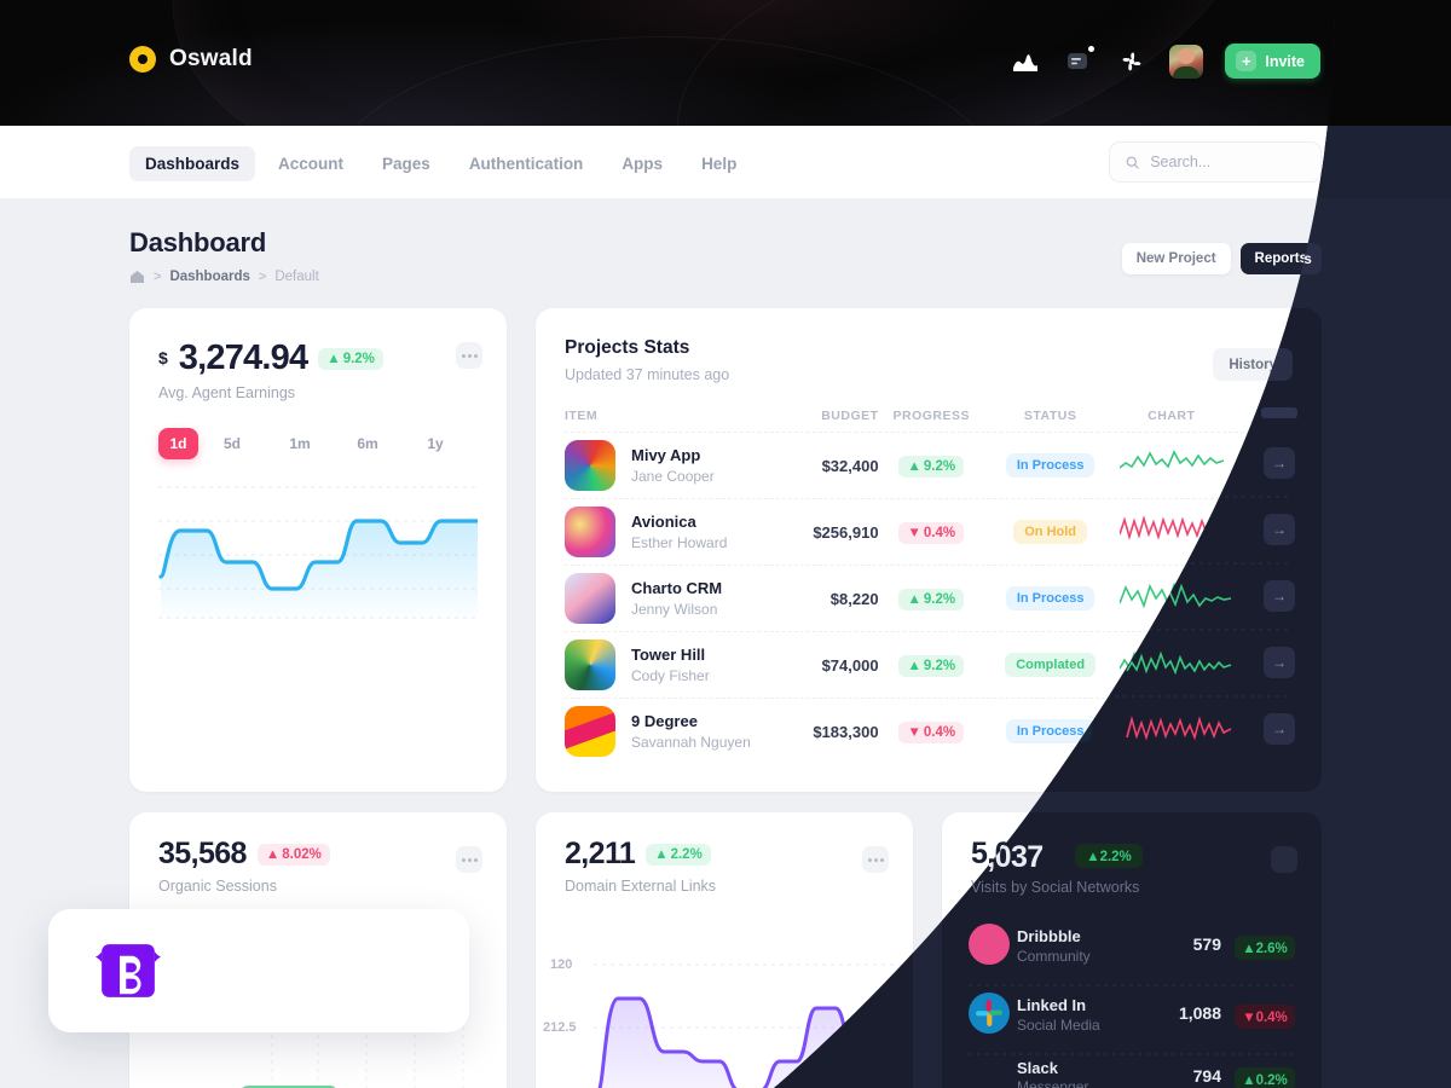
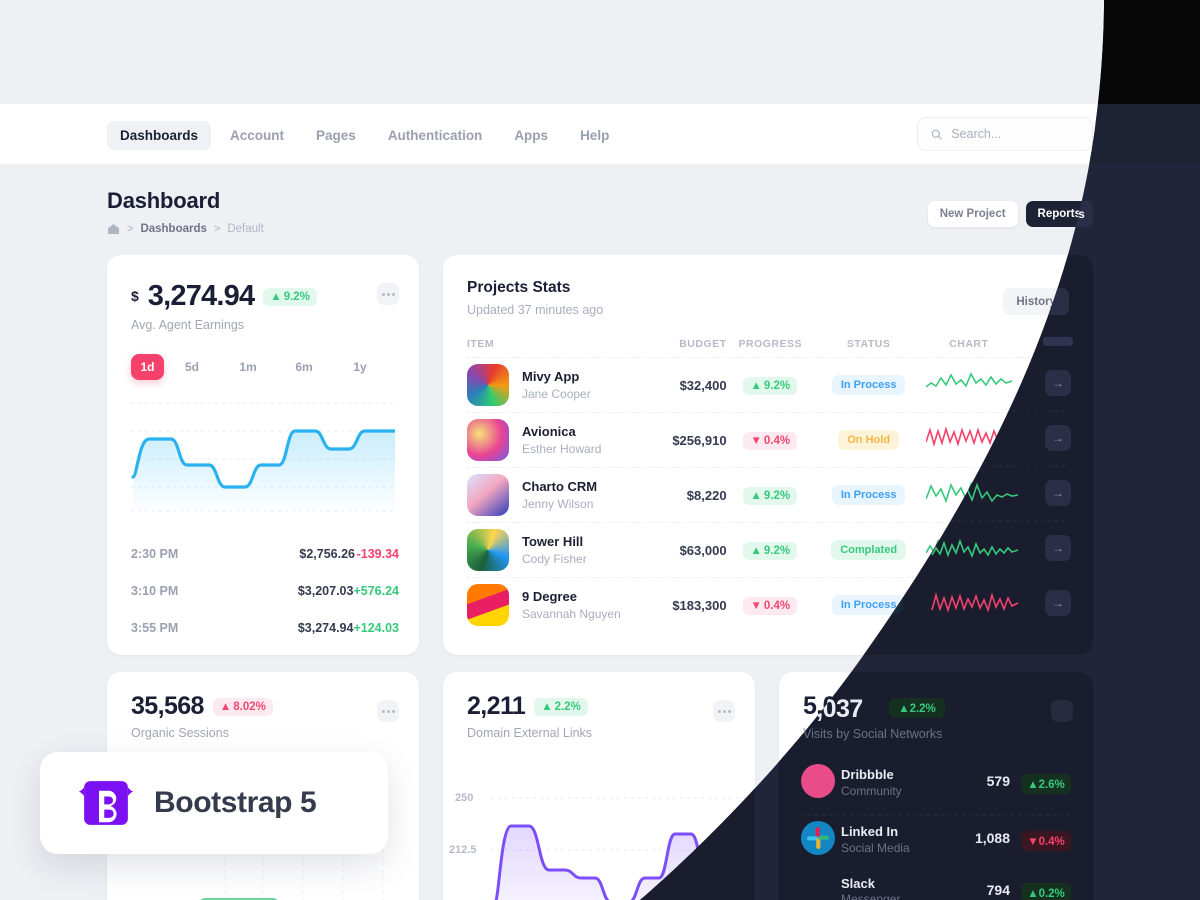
- Oswald
- +
- Invite
  Dashboards
  Account
  Pages
  Authentication
  Apps
  Help
  Search...
  Dashboard
  >
  Dashboards
  >
  Default
  New Project
  Reports
  $
  3,274.94
  ▲
  9.2%
  Avg. Agent Earnings
  1d
  5d
  1m
  6m
  1y
+ 2:30 PM
+ $2,756.26
+ -139.34
+ 3:10 PM
+ $3,207.03
+ +576.24
+ 3:55 PM
+ $3,274.94
+ +124.03
  Projects Stats
  Updated 37 minutes ago
  History
  ITEM
  BUDGET
  PROGRESS
  STATUS
  CHART
  Mivy App
  Jane Cooper
  $32,400
  ▲
  9.2%
  In Process
  Avionica
  Esther Howard
  $256,910
  ▼
  0.4%
  On Hold
  Charto CRM
  Jenny Wilson
  $8,220
  ▲
  9.2%
  In Process
  Tower Hill
  Cody Fisher
- $74,000
+ $63,000
  ▲
  9.2%
  Complated
  9 Degree
  Savannah Nguyen
  $183,300
  ▼
  0.4%
  In Process
  35,568
  ▲
  8.02%
  Organic Sessions
  2,211
  ▲
  2.2%
  Domain External Links
- 120
+ 250
  212.5
  →
  →
  →
  →
  →
  ▲2.2%
  Visits by Social Networks
  Dribbble
  Community
  579
  ▲2.6%
  Linked In
  Social Media
  1,088
  ▼0.4%
  Slack
  Messenger
  794
  ▲0.2%
+ Bootstrap 5
